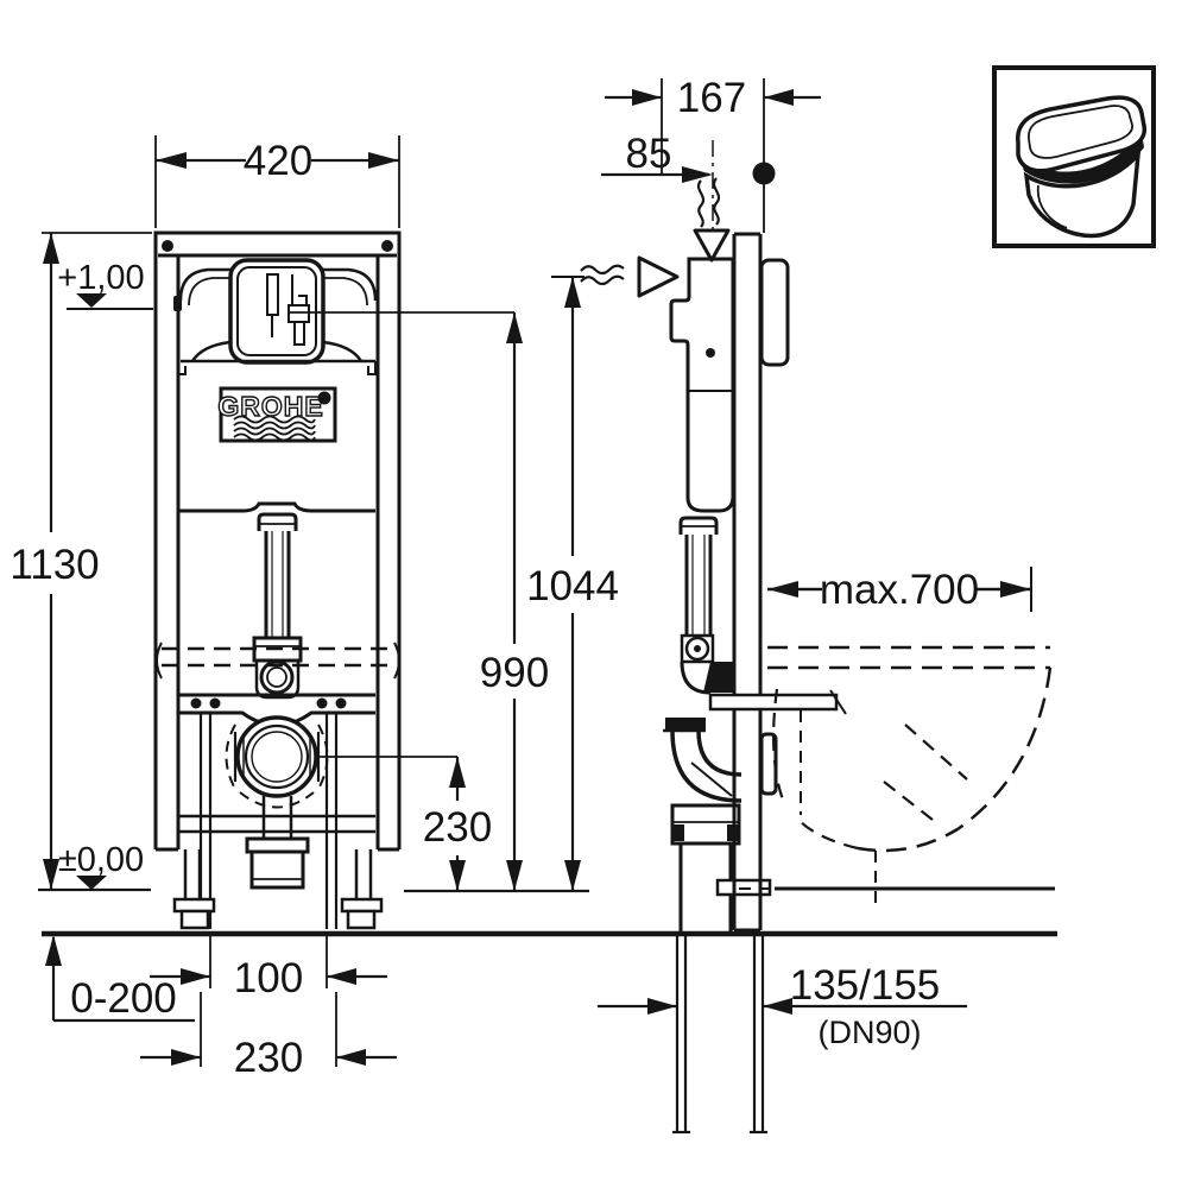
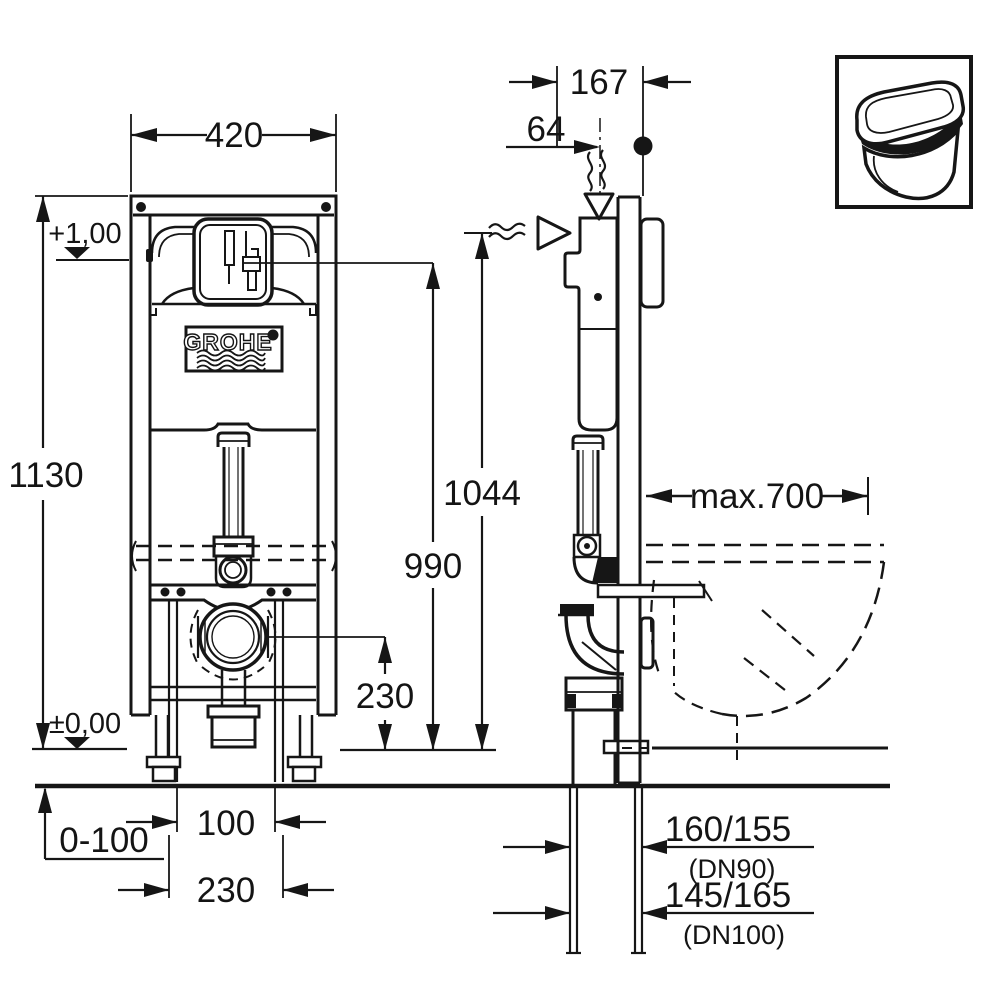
  GROHE
  420
  1130
  +1,00
  ±0,00
  990
  1044
  230
- 0-200
+ 0-100
  100
  230
  167
- 85
+ 64
  max.700
- 135/155
+ 160/155
  (DN90)
+ 145/165
+ (DN100)
